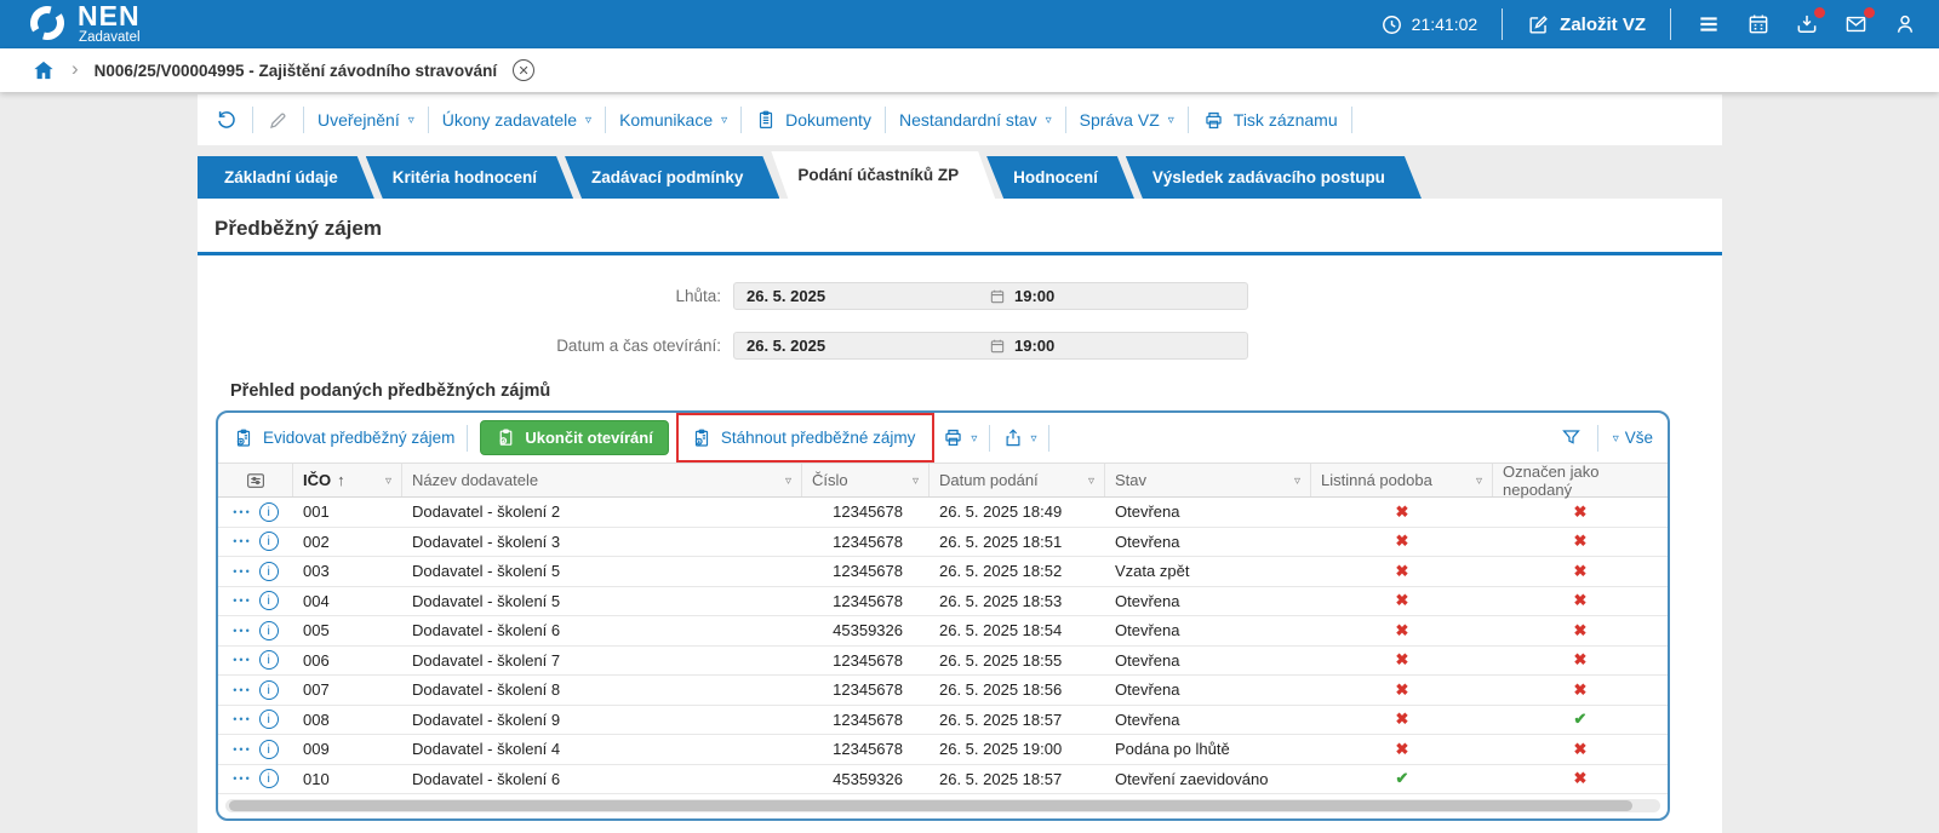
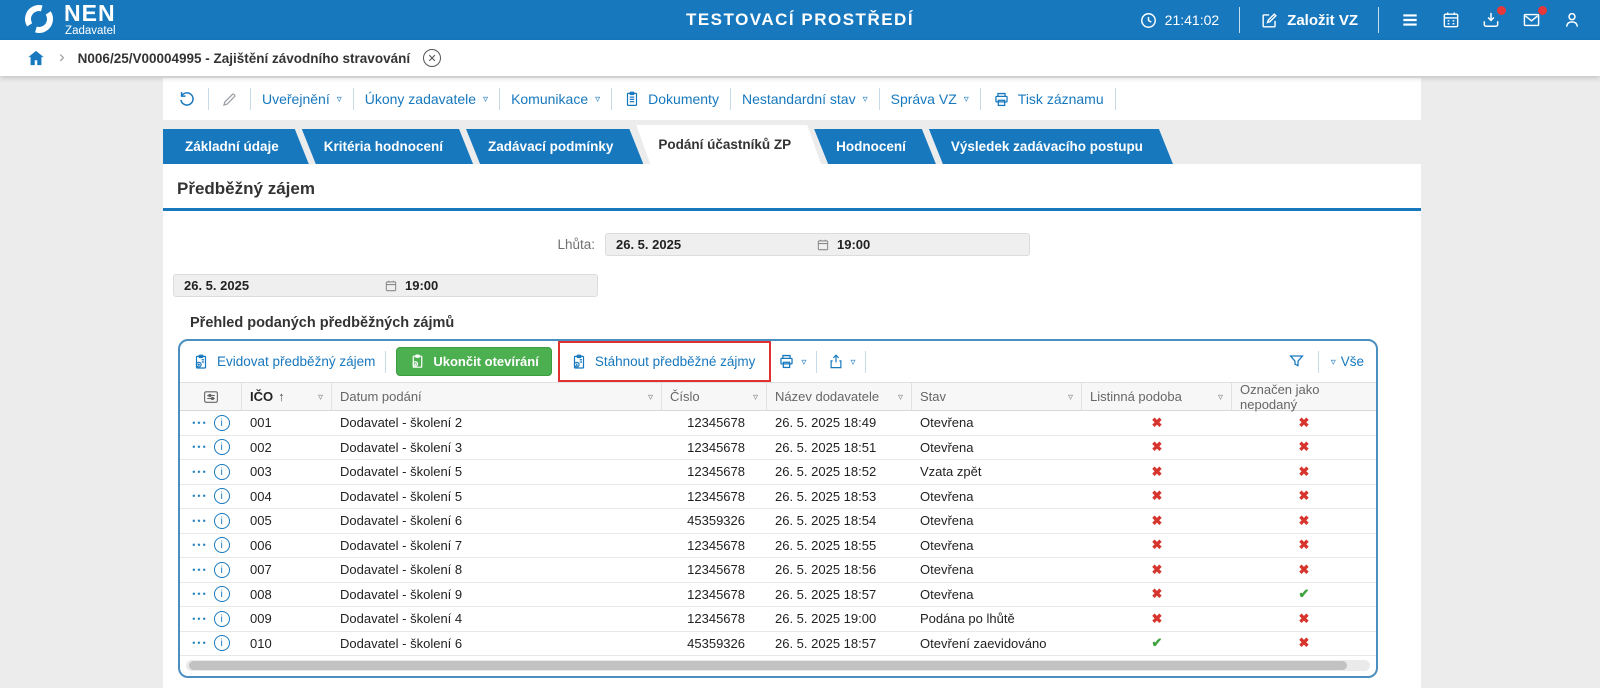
  NEN
  Zadavatel
+ TESTOVACÍ PROSTŘEDÍ
  21:41:02
  Založit VZ
  ›
  N006/25/V00004995 - Zajištění závodního stravování
  ✕
  Uveřejnění
  ▿
  Úkony zadavatele
  ▿
  Komunikace
  ▿
  Dokumenty
  Nestandardní stav
  ▿
  Správa VZ
  ▿
  Tisk záznamu
  Základní údaje
  Kritéria hodnocení
  Zadávací podmínky
  Podání účastníků ZP
  Hodnocení
  Výsledek zadávacího postupu
  Předběžný zájem
  Lhůta:
  26. 5. 2025
  19:00
- Datum a čas otevírání:
  26. 5. 2025
  19:00
  Přehled podaných předběžných zájmů
  Evidovat předběžný zájem
  Ukončit otevírání
  Stáhnout předběžné zájmy
  ▿
  ▿
  ▿
  Vše
  IČO
  ↑
  ▿
- Název dodavatele
+ Datum podání
  ▿
  Číslo
  ▿
- Datum podání
+ Název dodavatele
  ▿
  Stav
  ▿
  Listinná podoba
  ▿
  Označen jako nepodaný
  •••
  i
  001
  Dodavatel - školení 2
  12345678
  26. 5. 2025 18:49
  Otevřena
  ✖
  ✖
  •••
  i
  002
  Dodavatel - školení 3
  12345678
  26. 5. 2025 18:51
  Otevřena
  ✖
  ✖
  •••
  i
  003
  Dodavatel - školení 5
  12345678
  26. 5. 2025 18:52
  Vzata zpět
  ✖
  ✖
  •••
  i
  004
  Dodavatel - školení 5
  12345678
  26. 5. 2025 18:53
  Otevřena
  ✖
  ✖
  •••
  i
  005
  Dodavatel - školení 6
  45359326
  26. 5. 2025 18:54
  Otevřena
  ✖
  ✖
  •••
  i
  006
  Dodavatel - školení 7
  12345678
  26. 5. 2025 18:55
  Otevřena
  ✖
  ✖
  •••
  i
  007
  Dodavatel - školení 8
  12345678
  26. 5. 2025 18:56
  Otevřena
  ✖
  ✖
  •••
  i
  008
  Dodavatel - školení 9
  12345678
  26. 5. 2025 18:57
  Otevřena
  ✖
  ✔
  •••
  i
  009
  Dodavatel - školení 4
  12345678
  26. 5. 2025 19:00
  Podána po lhůtě
  ✖
  ✖
  •••
  i
  010
  Dodavatel - školení 6
  45359326
  26. 5. 2025 18:57
  Otevření zaevidováno
  ✔
  ✖
